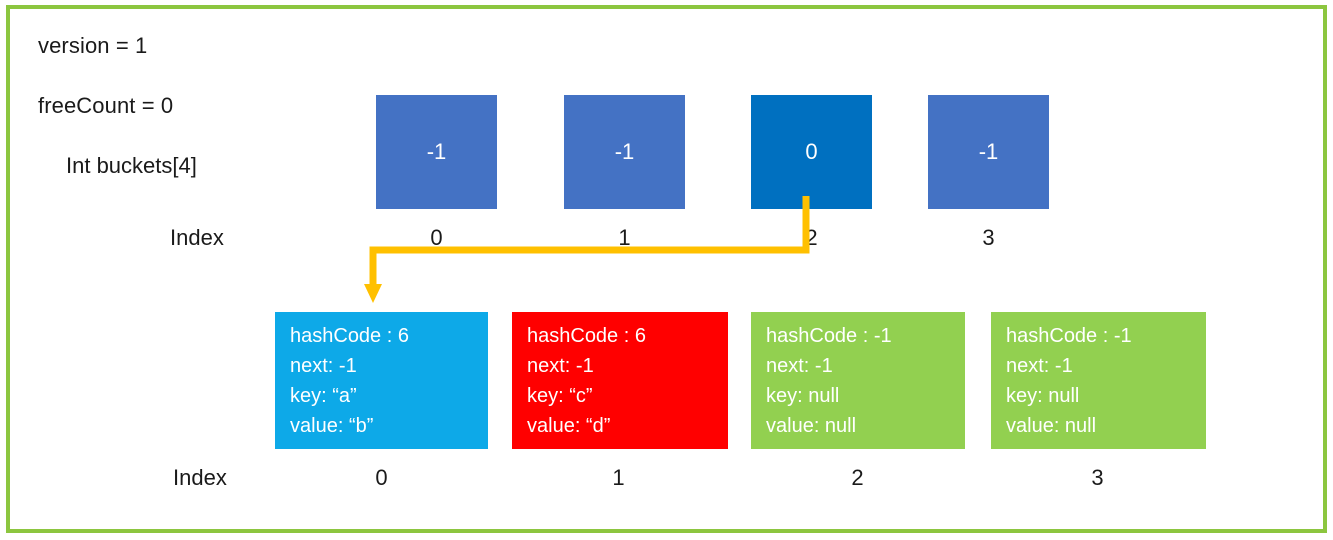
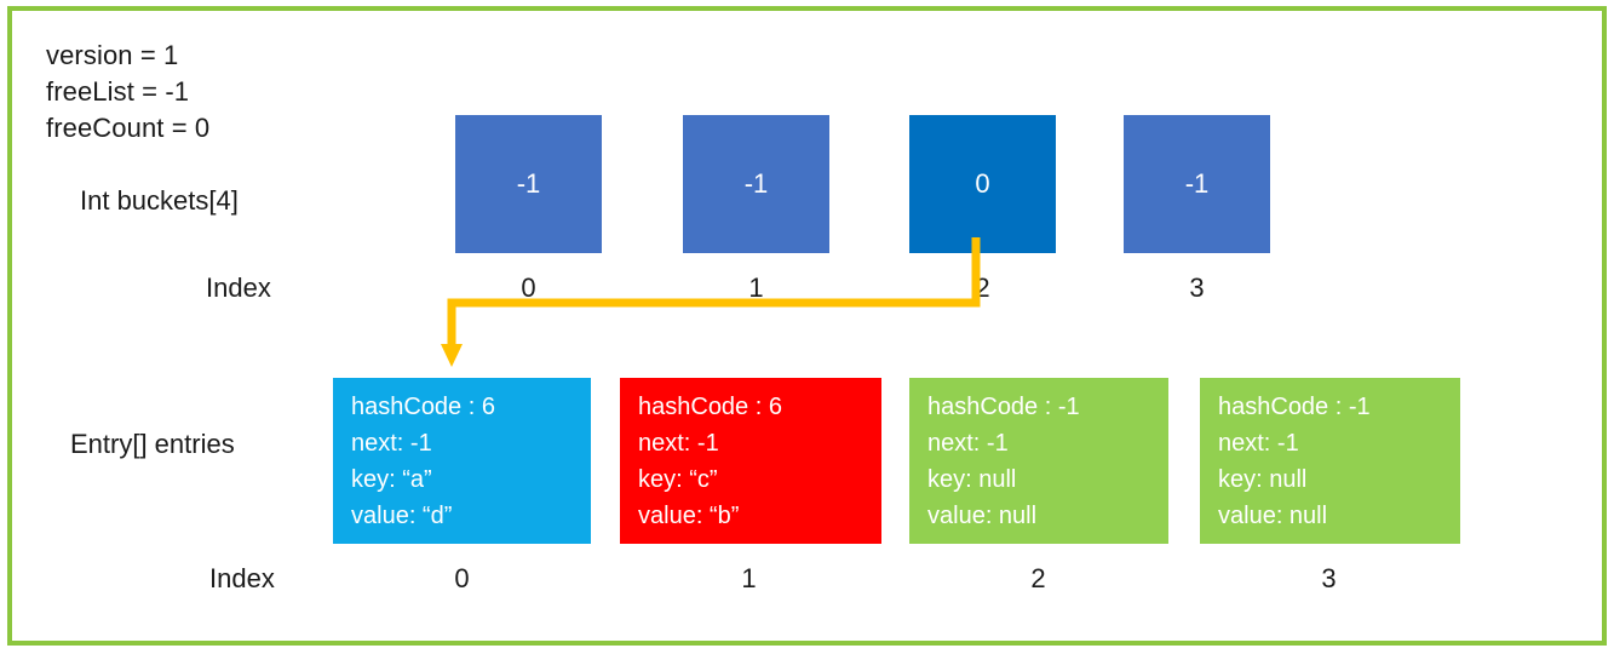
  version = 1
+ freeList = -1
  freeCount = 0
  Int buckets[4]
  Index
+ Entry[] entries
  Index
  -1
  -1
  0
  -1
  0
  1
  2
  3
  hashCode : 6
  next: -1
  key: “a”
- value: “b”
+ value: “d”
  hashCode : 6
  next: -1
  key: “c”
- value: “d”
+ value: “b”
  hashCode : -1
  next: -1
  key: null
  value: null
  hashCode : -1
  next: -1
  key: null
  value: null
  0
  1
  2
  3
